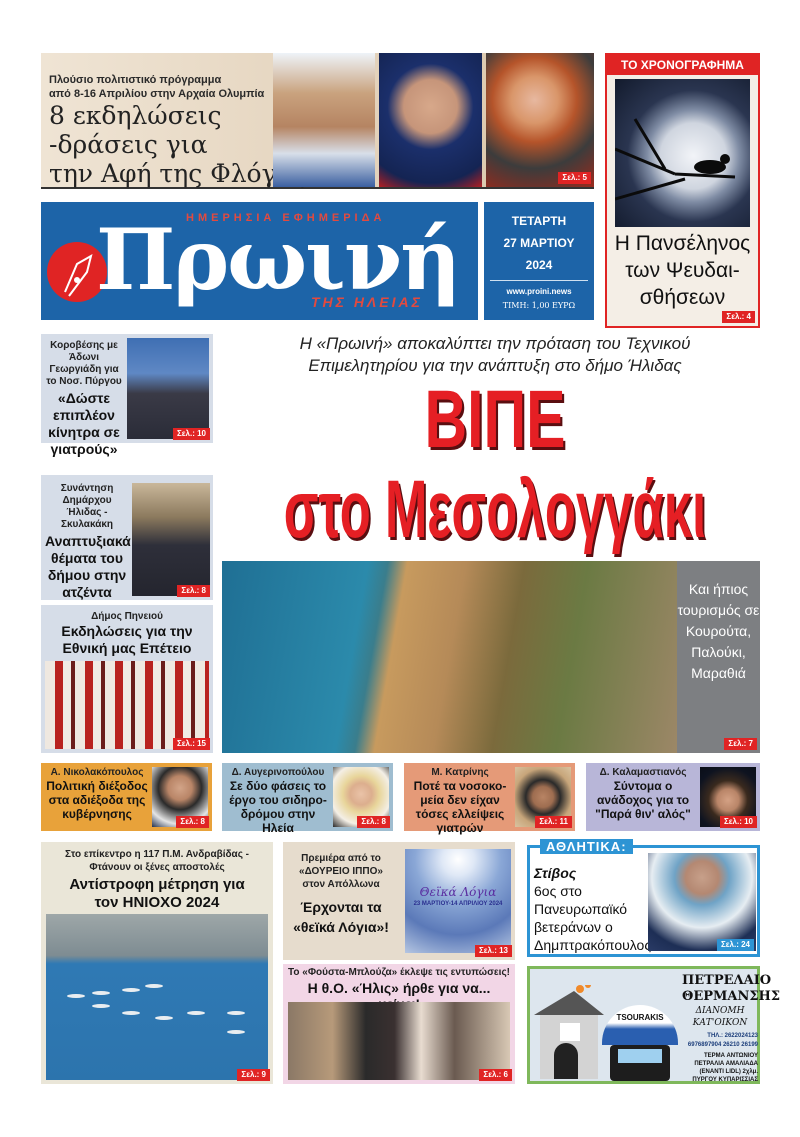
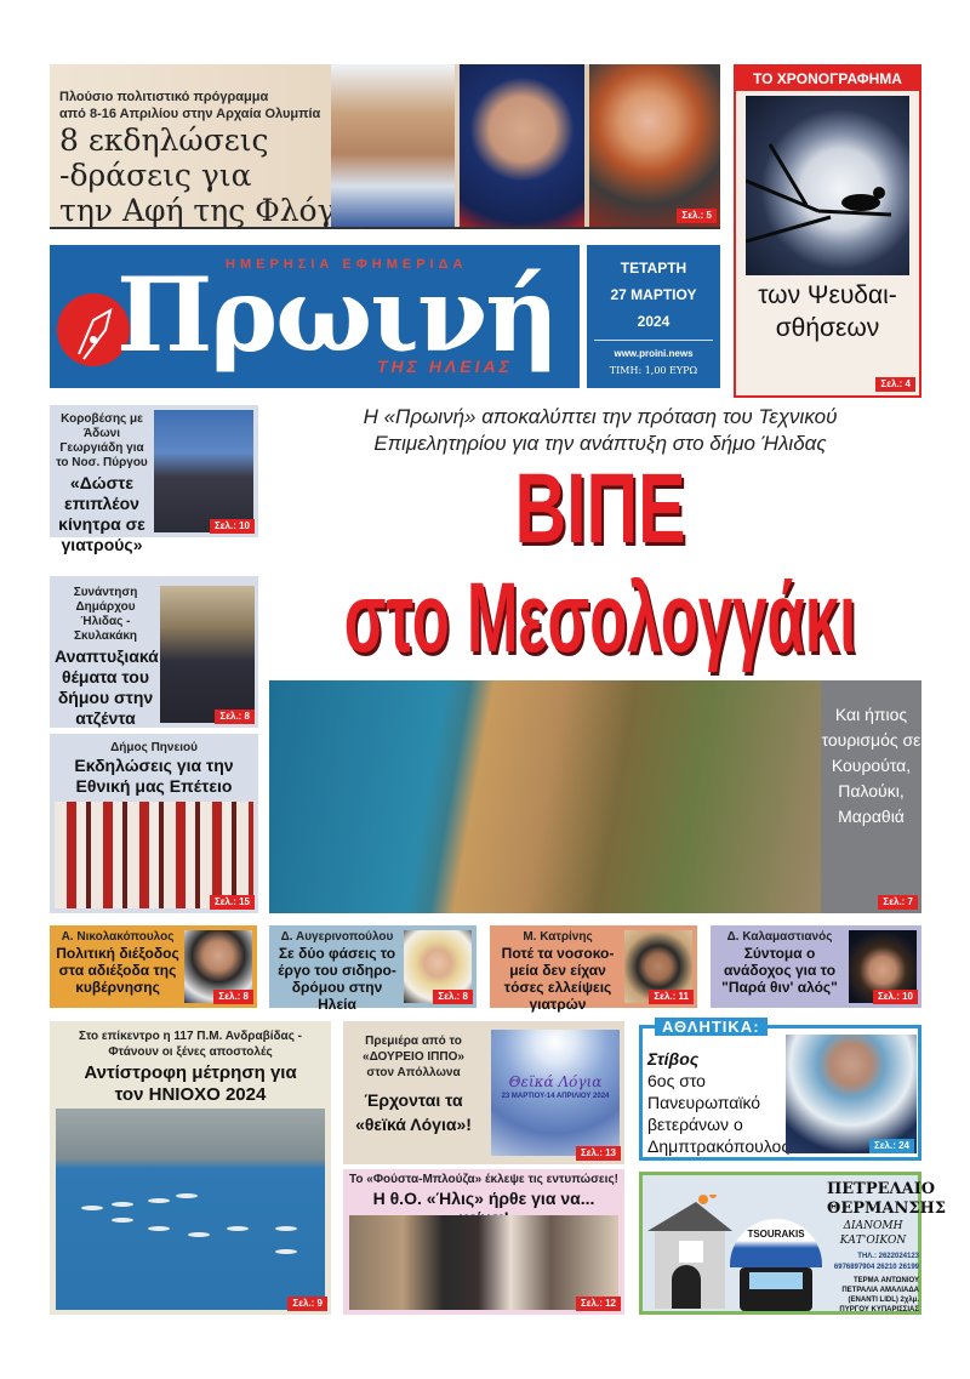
  Πλούσιο πολιτιστικό πρόγραμμα
  από 8-16 Απριλίου στην Αρχαία Ολυμπία
  8 εκδηλώσεις
  -δράσεις για
  την Αφή της Φλόγ
  Σελ.: 5
  ΤΟ ΧΡΟΝΟΓΡΑΦΗΜΑ
- Η Πανσέληνος
  των Ψευδαι-
  σθήσεων
  Σελ.: 4
  ΗΜΕΡΗΣΙΑ ΕΦΗΜΕΡΙΔΑ
  Πρωινή
  ΤΗΣ ΗΛΕΙΑΣ
  ΤΕΤΑΡΤΗ
  27 ΜΑΡΤΙΟΥ
  2024
  www.proini.news
  ΤΙΜΗ: 1,00 ΕΥΡΩ
  Κοροβέσης με Άδωνι Γεωργιάδη για το Νοσ. Πύργου
  «Δώστε επιπλέον κίνητρα σε γιατρούς»
  Σελ.: 10
  Συνάντηση Δημάρχου Ήλιδας - Σκυλακάκη
  Αναπτυξιακά θέματα του δήμου στην ατζέντα
  Σελ.: 8
  Δήμος Πηνειού
  Εκδηλώσεις για την Εθνική μας Επέτειο
  Σελ.: 15
  Η «Πρωινή» αποκαλύπτει την πρόταση του Τεχνικού
  Επιμελητηρίου για την ανάπτυξη στο δήμο Ήλιδας
  ΒΙΠΕ
  στο Μεσολογγάκι
  Και ήπιος τουρισμός σε Κουρούτα, Παλούκι, Μαραθιά
  Σελ.: 7
  Α. Νικολακόπουλος
  Πολιτική διέξοδος στα αδιέξοδα της κυβέρνησης
  Σελ.: 8
  Δ. Αυγερινοπούλου
  Σε δύο φάσεις το έργο του σιδηρο- δρόμου στην Ηλεία
  Σελ.: 8
  Μ. Κατρίνης
  Ποτέ τα νοσοκο- μεία δεν είχαν τόσες ελλείψεις γιατρών
  Σελ.: 11
  Δ. Καλαμαστιανός
  Σύντομα ο ανάδοχος για το "Παρά θιν' αλός"
  Σελ.: 10
  Στο επίκεντρο η 117 Π.Μ. Ανδραβίδας - Φτάνουν οι ξένες αποστολές
  Αντίστροφη μέτρηση για τον ΗΝΙΟΧΟ 2024
  Σελ.: 9
  Πρεμιέρα από το «ΔΟΥΡΕΙΟ ΙΠΠΟ» στον Απόλλωνα
  Έρχονται τα «θεϊκά Λόγια»!
  Θεϊκά Λόγια
  Σελ.: 13
  Το «Φούστα-Μπλούζα» έκλεψε τις εντυπώσεις!
  Η θ.Ο. «Ήλις» ήρθε για να...
- Σελ.: 6
+ Σελ.: 12
  ΑΘΛΗΤΙΚΑ:
  Στίβος
  6ος στο Πανευρωπαϊκό βετεράνων ο Δημπτρακόπουλο
  Σελ.: 24
  TSOURAKIS
  ΠΕΤΡΕΛΑΙΟ
  ΘΕΡΜΑΝΣΗΣ
  ΔΙΑΝΟΜΗ ΚΑΤ'ΟΙΚΟΝ
